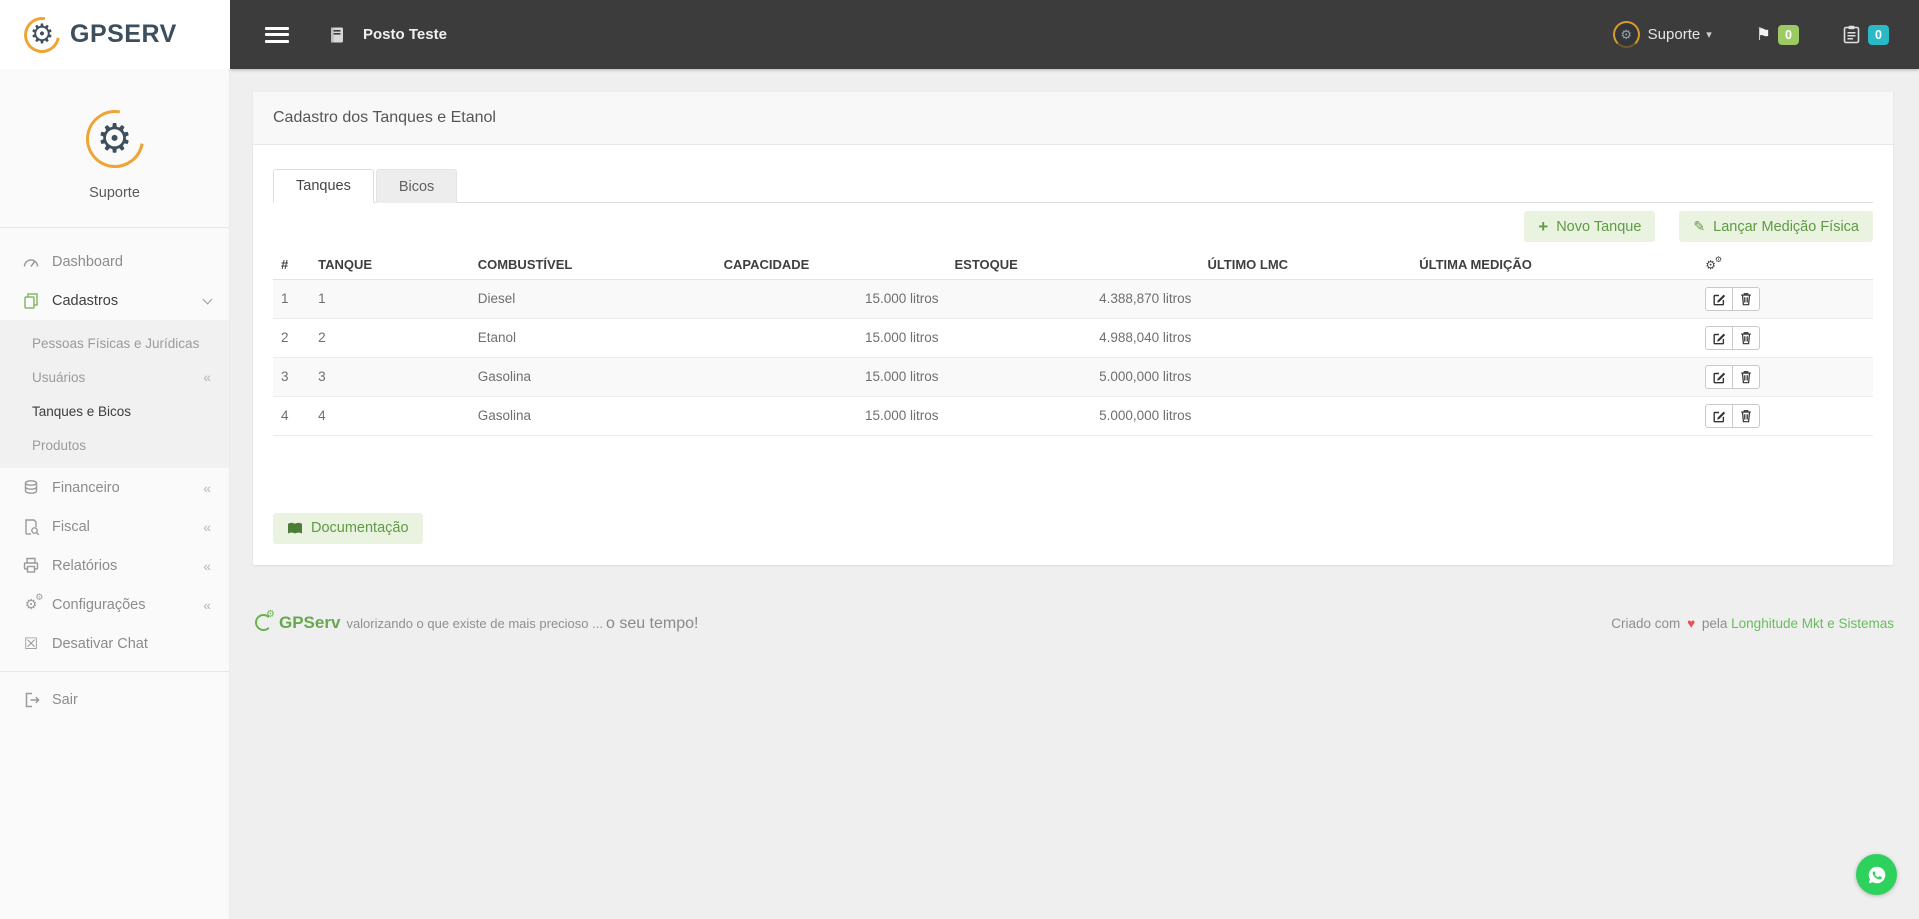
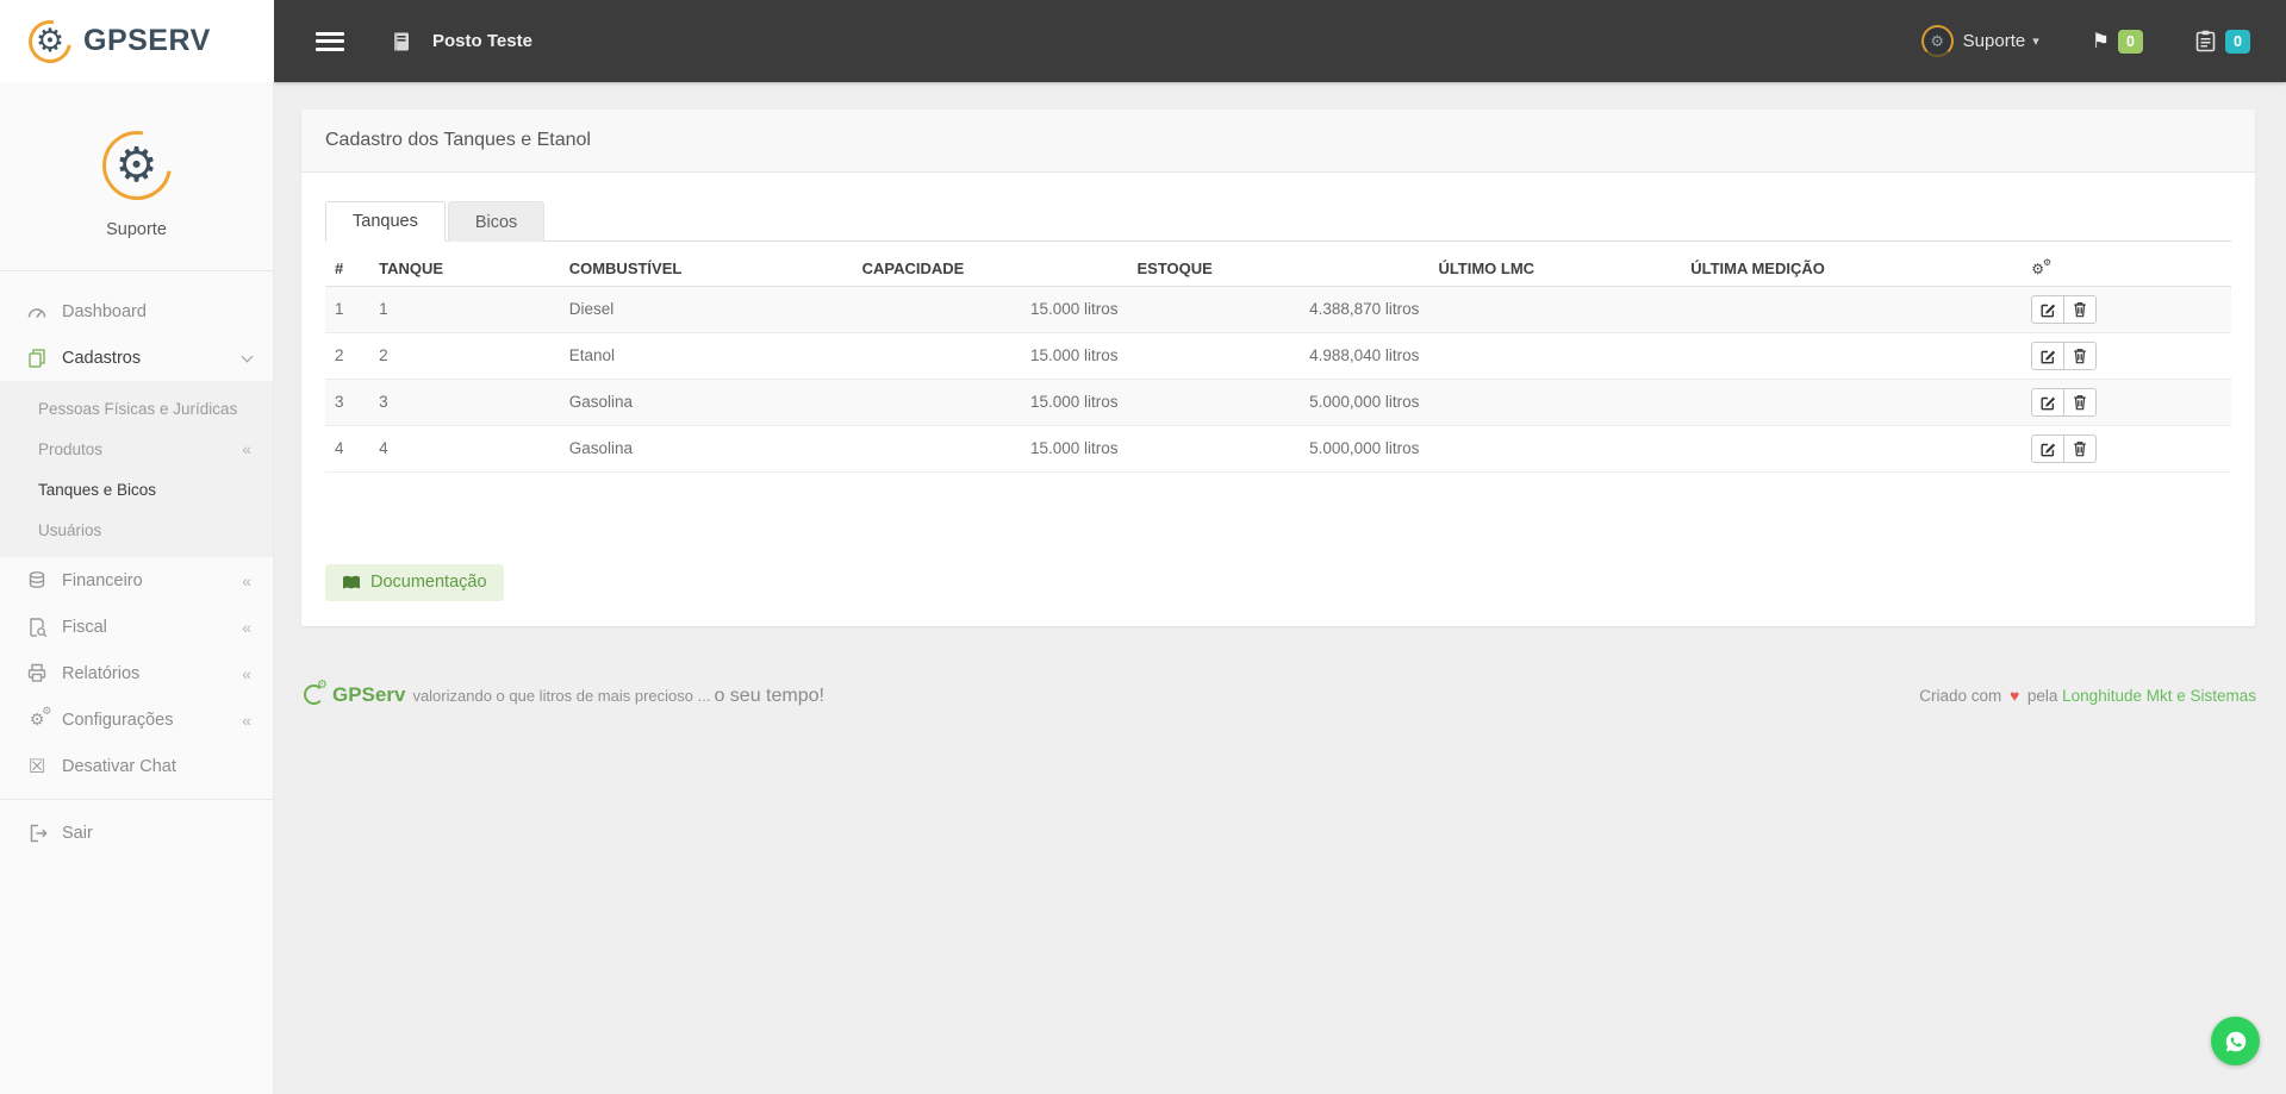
  ⚙
  GPSERV
  Posto Teste
  ⚙
  Suporte
  ▾
  ⚑
  0
  0
  ⚙
  Suporte
  Dashboard
  Cadastros
  Pessoas Físicas e Jurídicas
- Usuários
+ Produtos
  «
  Tanques e Bicos
- Produtos
+ Usuários
  Financeiro
  «
  Fiscal
  «
  Relatórios
  «
  ⚙
  ⚙
  Configurações
  «
  ☒
  Desativar Chat
  Sair
  Cadastro dos Tanques e Etanol
  Tanques
  Bicos
- +
- Novo Tanque
- ✎
- Lançar Medição Física
  #	TANQUE	COMBUSTÍVEL	CAPACIDADE	ESTOQUE	ÚLTIMO LMC	ÚLTIMA MEDIÇÃO	⚙⚙
  1	1	Diesel	15.000 litros	4.388,870 litros
  2	2	Etanol	15.000 litros	4.988,040 litros
  3	3	Gasolina	15.000 litros	5.000,000 litros
  4	4	Gasolina	15.000 litros	5.000,000 litros
  Documentação
  ⚙
  GPServ
- valorizando o que existe de mais precioso ...
+ valorizando o que litros de mais precioso ...
  o seu tempo!
  Criado com ♥ pela Longhitude Mkt e Sistemas
